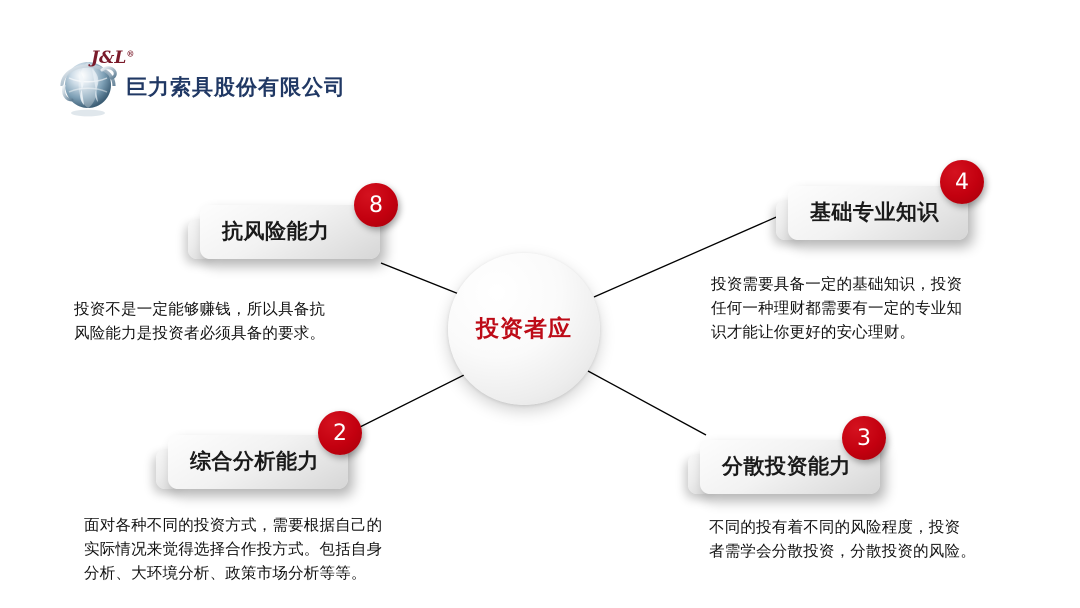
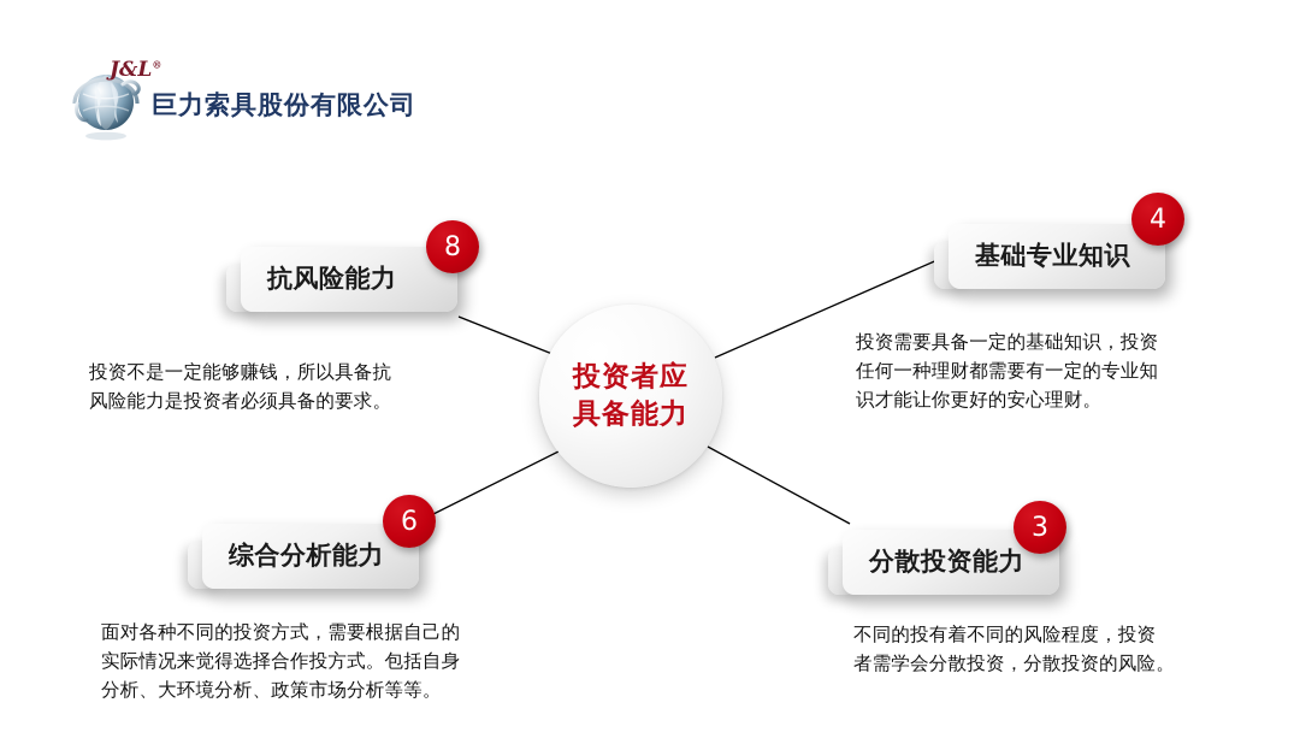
  J&L®
  巨力索具股份有限公司
  投资者应
+ 具备能力
  抗风险能力
  8
  投资不是一定能够赚钱，所以具备抗
  风险能力是投资者必须具备的要求。
  综合分析能力
- 2
+ 6
  面对各种不同的投资方式，需要根据自己的
  实际情况来觉得选择合作投方式。包括自身
  分析、大环境分析、政策市场分析等等。
  分散投资能力
  3
  不同的投有着不同的风险程度，投资
  者需学会分散投资，分散投资的风险。
  基础专业知识
  4
  投资需要具备一定的基础知识，投资
  任何一种理财都需要有一定的专业知
  识才能让你更好的安心理财。
